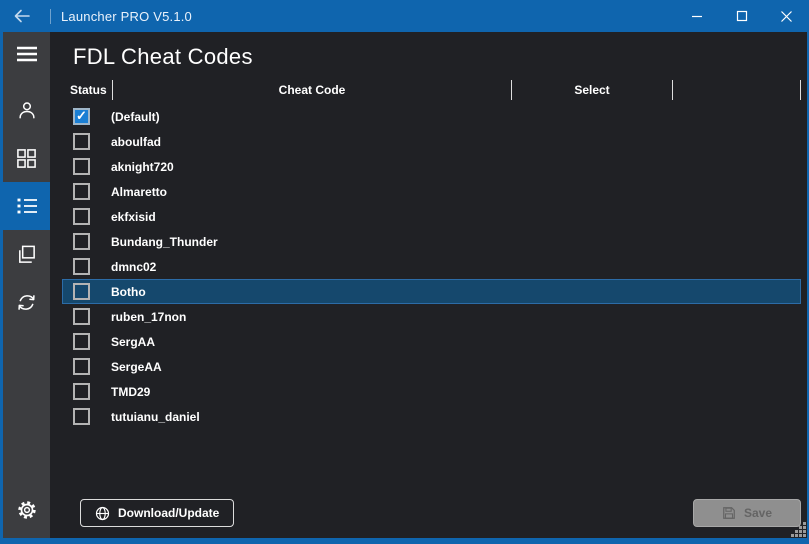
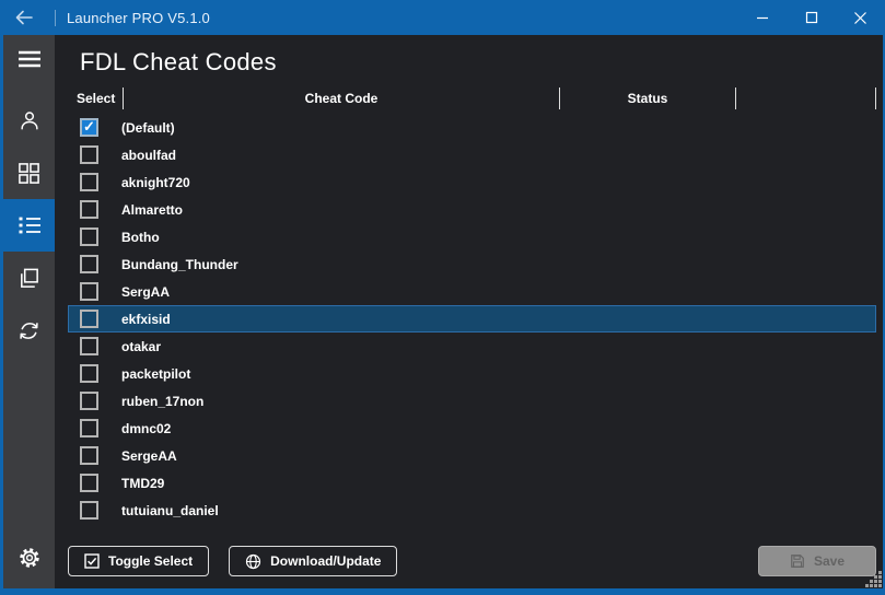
  Launcher PRO V5.1.0
  FDL Cheat Codes
- Status
+ Select
  Cheat Code
- Select
+ Status
  (Default)
  aboulfad
  aknight720
  Almaretto
- ekfxisid
+ Botho
  Bundang_Thunder
- dmnc02
+ SergAA
- Botho
+ ekfxisid
+ otakar
+ packetpilot
  ruben_17non
- SergAA
+ dmnc02
  SergeAA
  TMD29
  tutuianu_daniel
+ Toggle Select
  Download/Update
  Save
